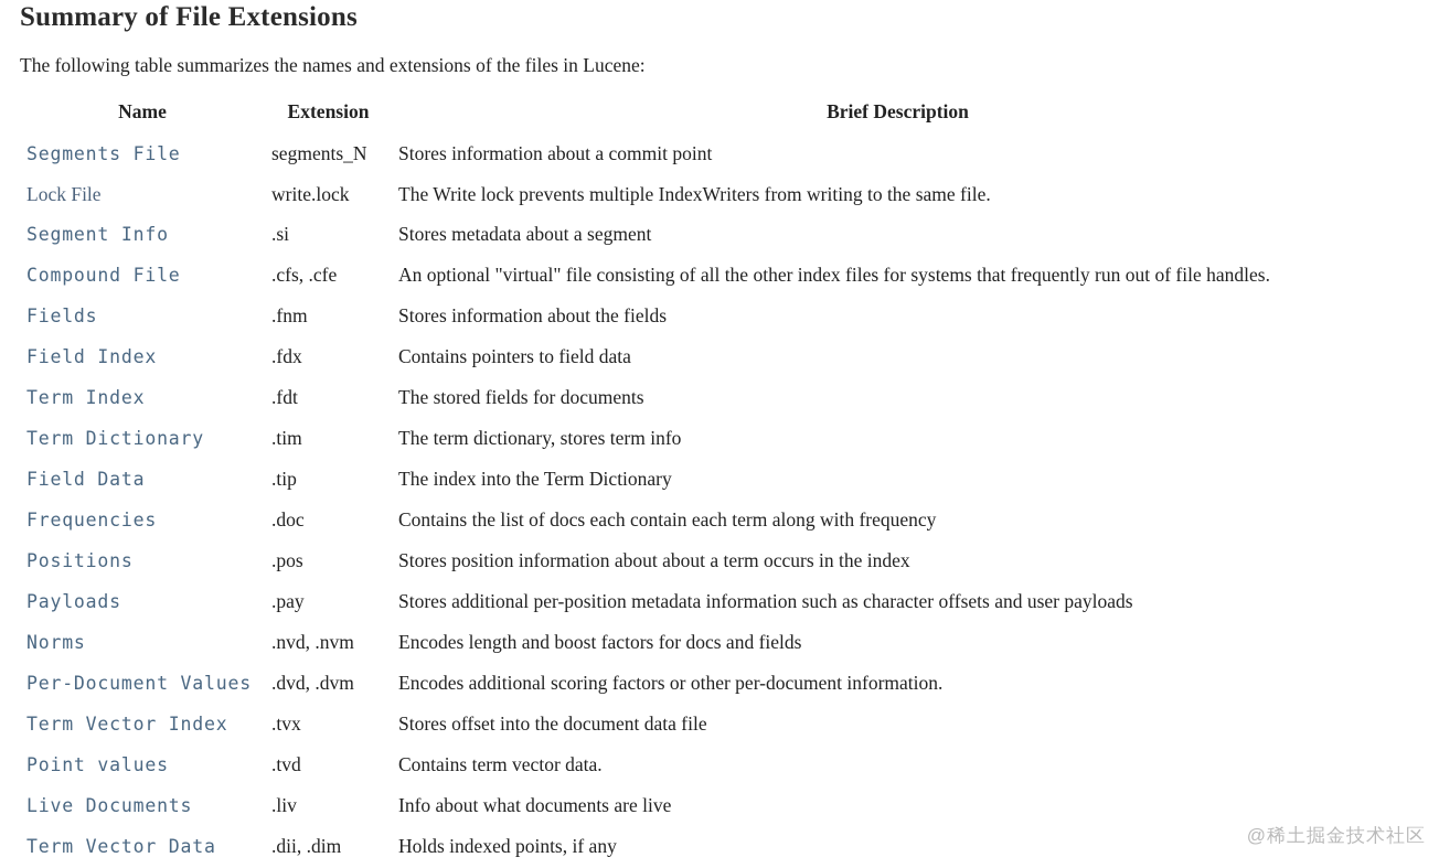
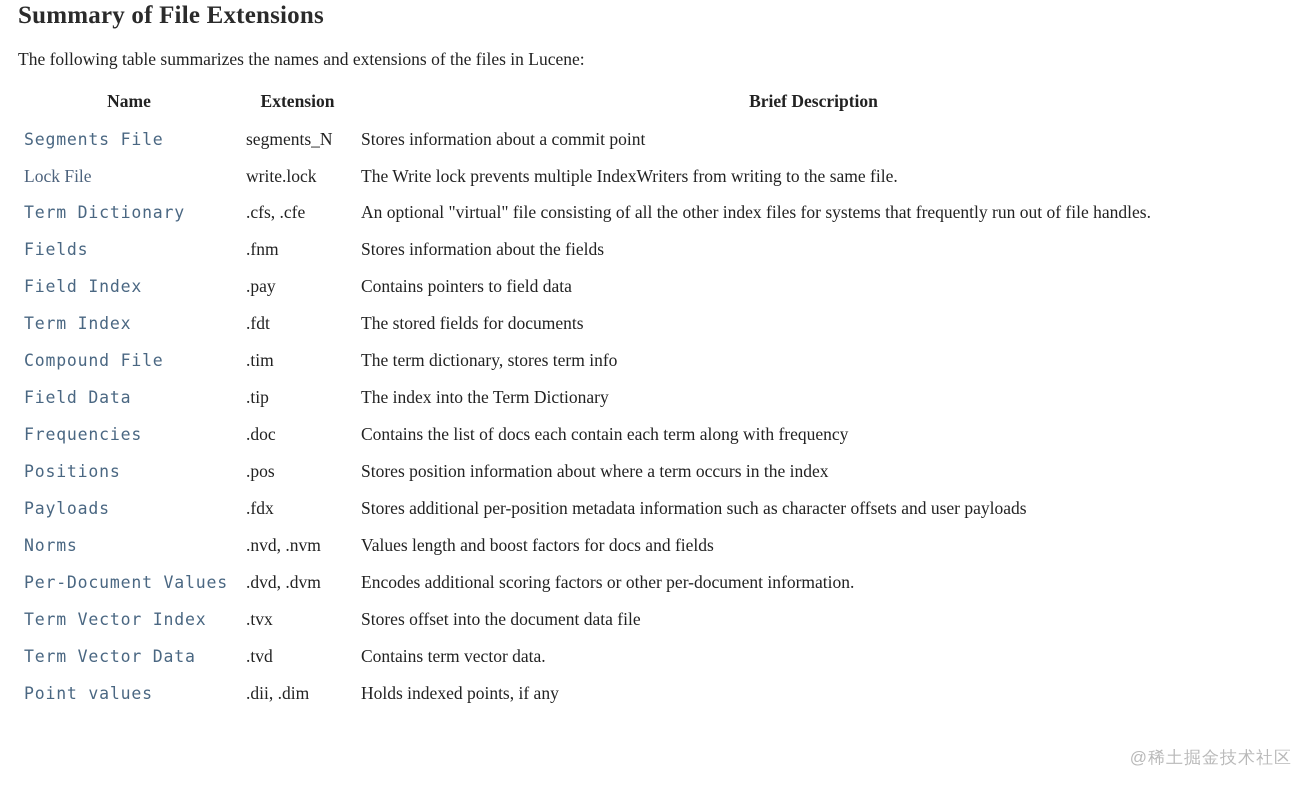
  Summary of File Extensions
  The following table summarizes the names and extensions of the files in Lucene:
  Name	Extension	Brief Description
  Segments File	segments_N	Stores information about a commit point
  Lock File	write.lock	The Write lock prevents multiple IndexWriters from writing to the same file.
- Segment Info	.si	Stores metadata about a segment
- Compound File	.cfs, .cfe	An optional "virtual" file consisting of all the other index files for systems that frequently run out of file handles.
+ Term Dictionary	.cfs, .cfe	An optional "virtual" file consisting of all the other index files for systems that frequently run out of file handles.
  Fields	.fnm	Stores information about the fields
- Field Index	.fdx	Contains pointers to field data
+ Field Index	.pay	Contains pointers to field data
  Term Index	.fdt	The stored fields for documents
- Term Dictionary	.tim	The term dictionary, stores term info
+ Compound File	.tim	The term dictionary, stores term info
  Field Data	.tip	The index into the Term Dictionary
  Frequencies	.doc	Contains the list of docs each contain each term along with frequency
- Positions	.pos	Stores position information about about a term occurs in the index
+ Positions	.pos	Stores position information about where a term occurs in the index
- Payloads	.pay	Stores additional per-position metadata information such as character offsets and user payloads
+ Payloads	.fdx	Stores additional per-position metadata information such as character offsets and user payloads
- Norms	.nvd, .nvm	Encodes length and boost factors for docs and fields
+ Norms	.nvd, .nvm	Values length and boost factors for docs and fields
  Per-Document Values	.dvd, .dvm	Encodes additional scoring factors or other per-document information.
  Term Vector Index	.tvx	Stores offset into the document data file
- Point values	.tvd	Contains term vector data.
+ Term Vector Data	.tvd	Contains term vector data.
- Live Documents	.liv	Info about what documents are live
- Term Vector Data	.dii, .dim	Holds indexed points, if any
+ Point values	.dii, .dim	Holds indexed points, if any
  @稀土掘金技术社区
